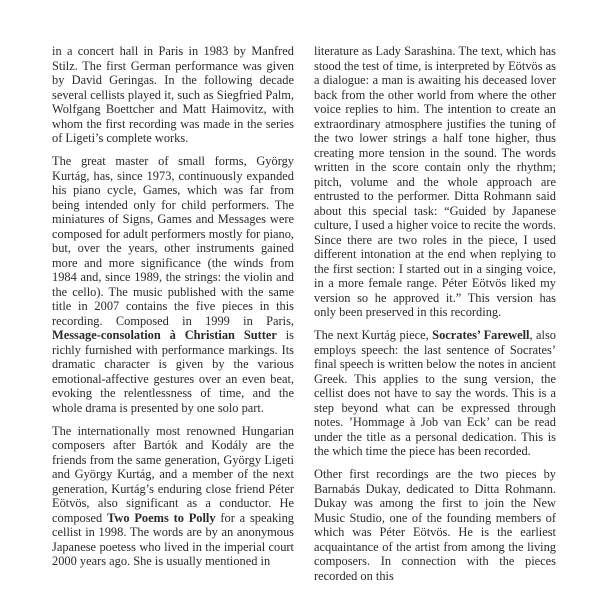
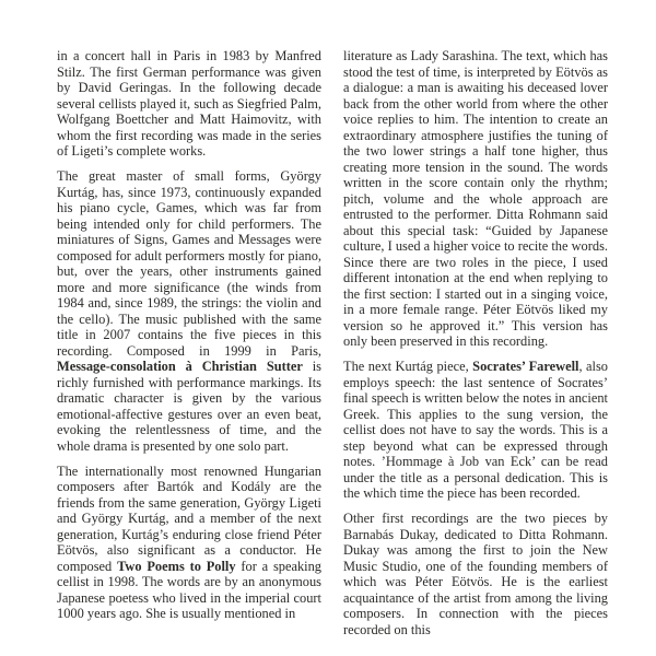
  in a concert hall in Paris in 1983 by Manfred Stilz. The first German performance was given by David Geringas. In the following decade several cellists played it, such as Siegfried Palm, Wolfgang Boettcher and Matt Haimovitz, with whom the first recording was made in the series of Ligeti’s complete works.
  The great master of small forms, György Kurtág, has, since 1973, continuously expanded his piano cycle, Games, which was far from being intended only for child performers. The miniatures of Signs, Games and Messages were composed for adult performers mostly for piano, but, over the years, other instruments gained more and more significance (the winds from 1984 and, since 1989, the strings: the violin and the cello). The music published with the same title in 2007 contains the five pieces in this recording. Composed in 1999 in Paris, Message-consolation à Christian Sutter is richly furnished with performance markings. Its dramatic character is given by the various emotional-affective gestures over an even beat, evoking the relentlessness of time, and the whole drama is presented by one solo part.
- The internationally most renowned Hungarian composers after Bartók and Kodály are the friends from the same generation, György Ligeti and György Kurtág, and a member of the next generation, Kurtág’s enduring close friend Péter Eötvös, also significant as a conductor. He composed Two Poems to Polly for a speaking cellist in 1998. The words are by an anonymous Japanese poetess who lived in the imperial court 2000 years ago. She is usually mentioned in
+ The internationally most renowned Hungarian composers after Bartók and Kodály are the friends from the same generation, György Ligeti and György Kurtág, and a member of the next generation, Kurtág’s enduring close friend Péter Eötvös, also significant as a conductor. He composed Two Poems to Polly for a speaking cellist in 1998. The words are by an anonymous Japanese poetess who lived in the imperial court 1000 years ago. She is usually mentioned in
  literature as Lady Sarashina. The text, which has stood the test of time, is interpreted by Eötvös as a dialogue: a man is awaiting his deceased lover back from the other world from where the other voice replies to him. The intention to create an extraordinary atmosphere justifies the tuning of the two lower strings a half tone higher, thus creating more tension in the sound. The words written in the score contain only the rhythm; pitch, volume and the whole approach are entrusted to the performer. Ditta Rohmann said about this special task: “Guided by Japanese culture, I used a higher voice to recite the words. Since there are two roles in the piece, I used different intonation at the end when replying to the first section: I started out in a singing voice, in a more female range. Péter Eötvös liked my version so he approved it.” This version has only been preserved in this recording.
  The next Kurtág piece, Socrates’ Farewell, also employs speech: the last sentence of Socrates’ final speech is written below the notes in ancient Greek. This applies to the sung version, the cellist does not have to say the words. This is a step beyond what can be expressed through notes. ’Hommage à Job van Eck’ can be read under the title as a personal dedication. This is the which time the piece has been recorded.
  Other first recordings are the two pieces by Barnabás Dukay, dedicated to Ditta Rohmann. Dukay was among the first to join the New Music Studio, one of the founding members of which was Péter Eötvös. He is the earliest acquaintance of the artist from among the living composers. In connection with the pieces recorded on this
